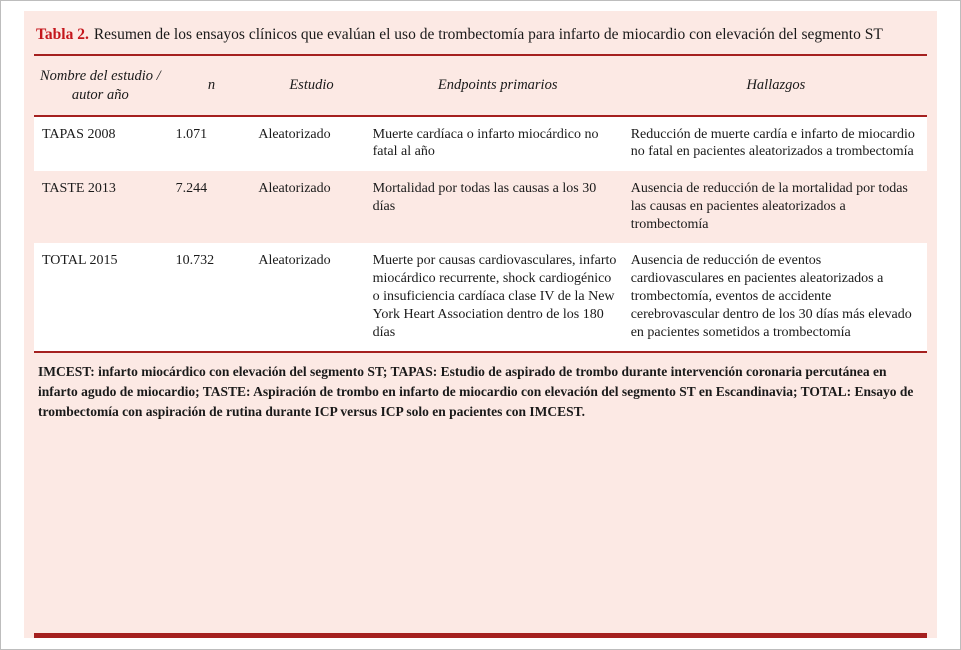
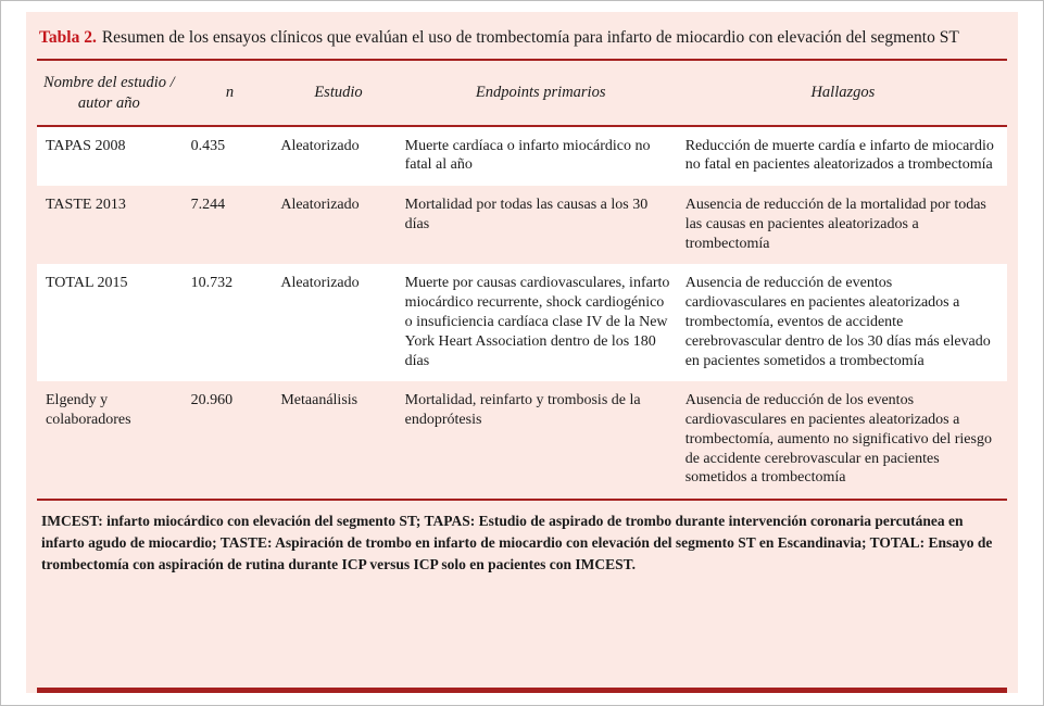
  Tabla 2. Resumen de los ensayos clínicos que evalúan el uso de trombectomía para infarto de miocardio con elevación del segmento ST
  Nombre del estudio / autor año	n	Estudio	Endpoints primarios	Hallazgos
- TAPAS 2008	1.071	Aleatorizado	Muerte cardíaca o infarto miocárdico no fatal al año	Reducción de muerte cardía e infarto de miocardio no fatal en pacientes aleatorizados a trombectomía
+ TAPAS 2008	0.435	Aleatorizado	Muerte cardíaca o infarto miocárdico no fatal al año	Reducción de muerte cardía e infarto de miocardio no fatal en pacientes aleatorizados a trombectomía
  TASTE 2013	7.244	Aleatorizado	Mortalidad por todas las causas a los 30 días	Ausencia de reducción de la mortalidad por todas las causas en pacientes aleatorizados a trombectomía
  TOTAL 2015	10.732	Aleatorizado	Muerte por causas cardiovasculares, infarto miocárdico recurrente, shock cardiogénico o insuficiencia cardíaca clase IV de la New York Heart Association dentro de los 180 días	Ausencia de reducción de eventos cardiovasculares en pacientes aleatorizados a trombectomía, eventos de accidente cerebrovascular dentro de los 30 días más elevado en pacientes sometidos a trombectomía
+ Elgendy y colaboradores	20.960	Metaanálisis	Mortalidad, reinfarto y trombosis de la endoprótesis	Ausencia de reducción de los eventos cardiovasculares en pacientes aleatorizados a trombectomía, aumento no significativo del riesgo de accidente cerebrovascular en pacientes sometidos a trombectomía
  IMCEST: infarto miocárdico con elevación del segmento ST; TAPAS: Estudio de aspirado de trombo durante intervención coronaria percutánea en infarto agudo de miocardio; TASTE: Aspiración de trombo en infarto de miocardio con elevación del segmento ST en Escandinavia; TOTAL: Ensayo de trombectomía con aspiración de rutina durante ICP versus ICP solo en pacientes con IMCEST.
